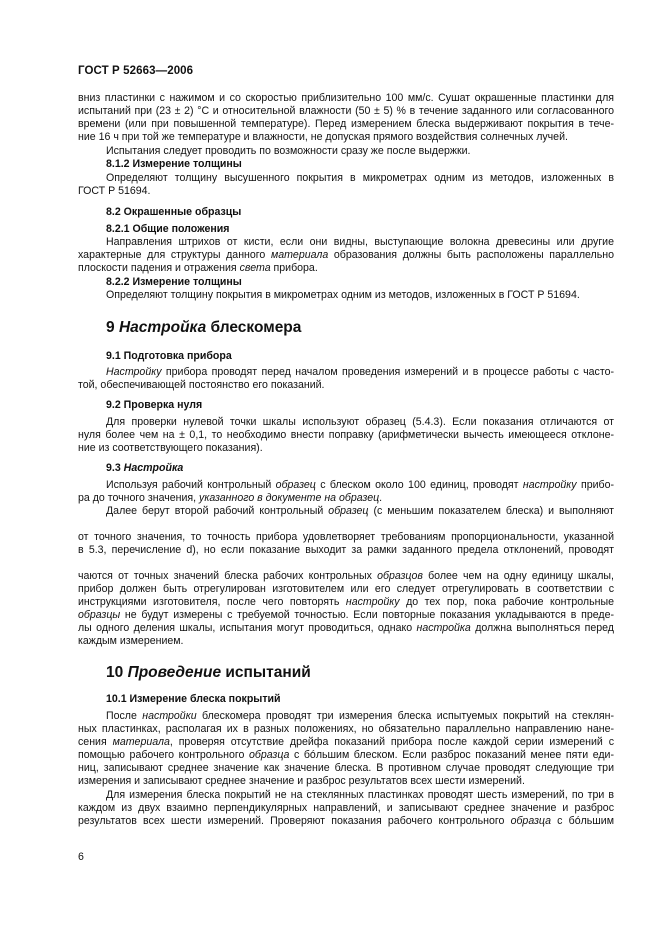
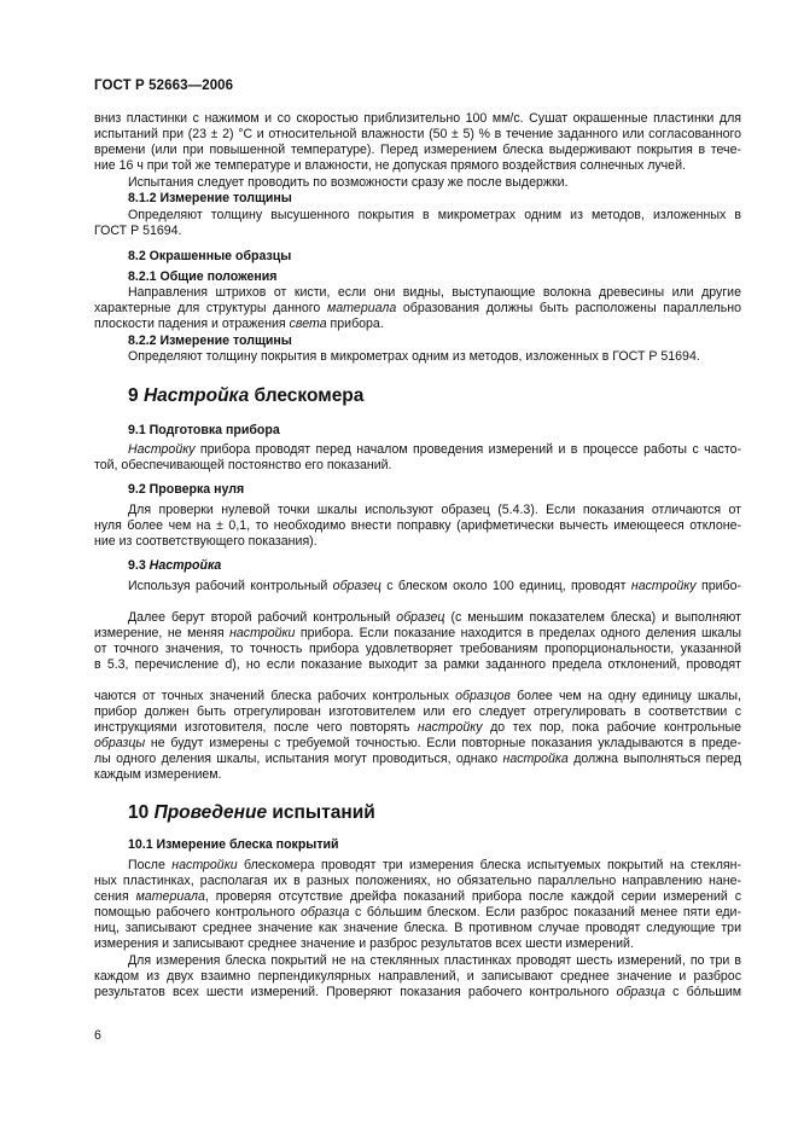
  ГОСТ Р 52663—2006
  вниз пластинки с нажимом и со скоростью приблизительно 100 мм/с. Сушат окрашенные пластинки для
  испытаний при (23 ± 2) °С и относительной влажности (50 ± 5) % в течение заданного или согласованного
  времени (или при повышенной температуре). Перед измерением блеска выдерживают покрытия в тече-
  ние 16 ч при той же температуре и влажности, не допуская прямого воздействия солнечных лучей.
  Испытания следует проводить по возможности сразу же после выдержки.
  8.1.2 Измерение толщины
  Определяют толщину высушенного покрытия в микрометрах одним из методов, изложенных в
  ГОСТ Р 51694.
  8.2 Окрашенные образцы
  8.2.1 Общие положения
  Направления штрихов от кисти, если они видны, выступающие волокна древесины или другие
  характерные для структуры данного материала образования должны быть расположены параллельно
  плоскости падения и отражения света прибора.
  8.2.2 Измерение толщины
  Определяют толщину покрытия в микрометрах одним из методов, изложенных в ГОСТ Р 51694.
  9 Настройка блескомера
  9.1 Подготовка прибора
  Настройку прибора проводят перед началом проведения измерений и в процессе работы с часто-
  той, обеспечивающей постоянство его показаний.
  9.2 Проверка нуля
  Для проверки нулевой точки шкалы используют образец (5.4.3). Если показания отличаются от
  нуля более чем на ± 0,1, то необходимо внести поправку (арифметически вычесть имеющееся отклоне-
  ние из соответствующего показания).
  9.3 Настройка
  Используя рабочий контрольный образец с блеском около 100 единиц, проводят настройку прибо-
- ра до точного значения, указанного в документе на образец.
  Далее берут второй рабочий контрольный образец (с меньшим показателем блеска) и выполняют
+ измерение, не меняя настройки прибора. Если показание находится в пределах одного деления шкалы
  от точного значения, то точность прибора удовлетворяет требованиям пропорциональности, указанной
  в 5.3, перечисление d), но если показание выходит за рамки заданного предела отклонений, проводят
  чаются от точных значений блеска рабочих контрольных образцов более чем на одну единицу шкалы,
  прибор должен быть отрегулирован изготовителем или его следует отрегулировать в соответствии с
  инструкциями изготовителя, после чего повторять настройку до тех пор, пока рабочие контрольные
  образцы не будут измерены с требуемой точностью. Если повторные показания укладываются в преде-
  лы одного деления шкалы, испытания могут проводиться, однако настройка должна выполняться перед
  каждым измерением.
  10 Проведение испытаний
  10.1 Измерение блеска покрытий
  После настройки блескомера проводят три измерения блеска испытуемых покрытий на стеклян-
  ных пластинках, располагая их в разных положениях, но обязательно параллельно направлению нане-
  сения материала, проверяя отсутствие дрейфа показаний прибора после каждой серии измерений с
  помощью рабочего контрольного образца с бóльшим блеском. Если разброс показаний менее пяти еди-
  ниц, записывают среднее значение как значение блеска. В противном случае проводят следующие три
  измерения и записывают среднее значение и разброс результатов всех шести измерений.
  Для измерения блеска покрытий не на стеклянных пластинках проводят шесть измерений, по три в
  каждом из двух взаимно перпендикулярных направлений, и записывают среднее значение и разброс
  результатов всех шести измерений. Проверяют показания рабочего контрольного образца с бóльшим
  6
